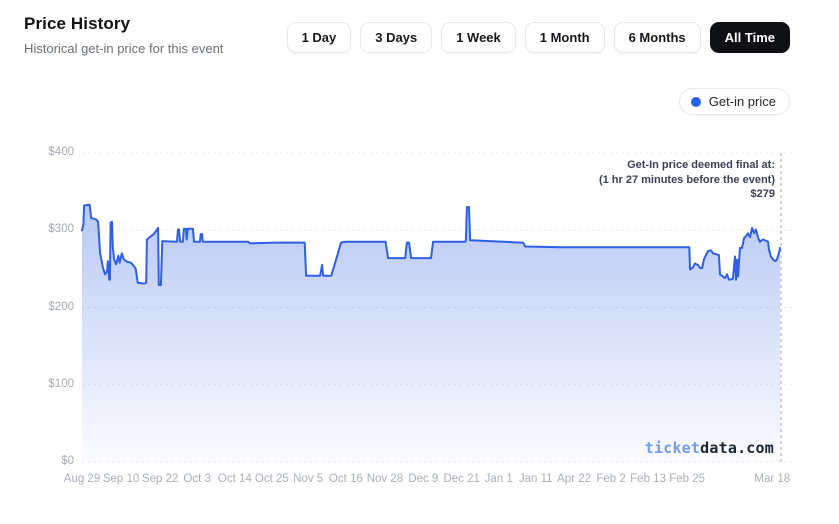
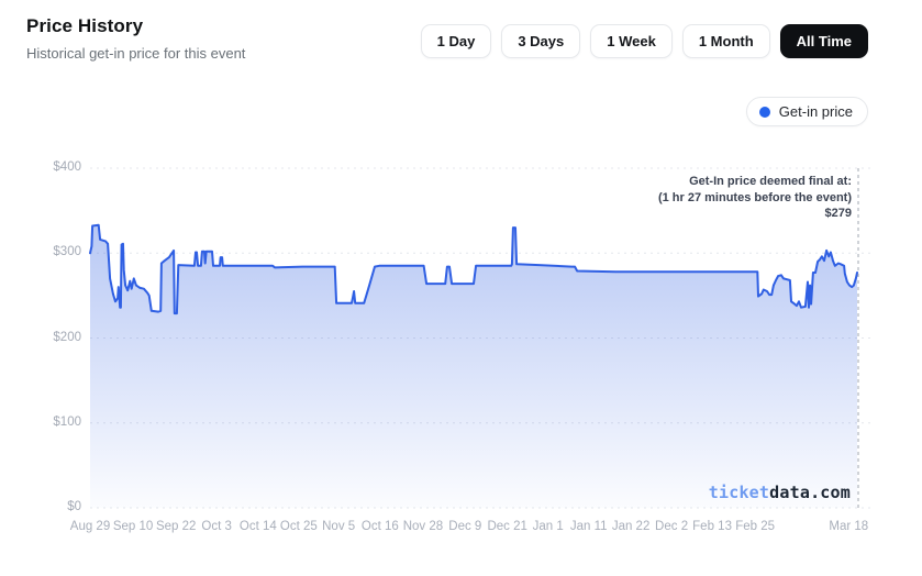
  Price History
  Historical get-in price for this event
  1 Day
  3 Days
  1 Week
  1 Month
- 6 Months
  All Time
  Get-in price
  $400
  $300
  $200
  $100
  $0
  Aug 29
  Sep 10
  Sep 22
  Oct 3
  Oct 14
  Oct 25
  Nov 5
  Oct 16
  Nov 28
  Dec 9
  Dec 21
  Jan 1
  Jan 11
- Apr 22
+ Jan 22
- Feb 2
+ Dec 2
  Feb 13
  Feb 25
  Mar 18
  Get-In price deemed final at:
  (1 hr 27 minutes before the event)
  $279
  ticketdata.com
